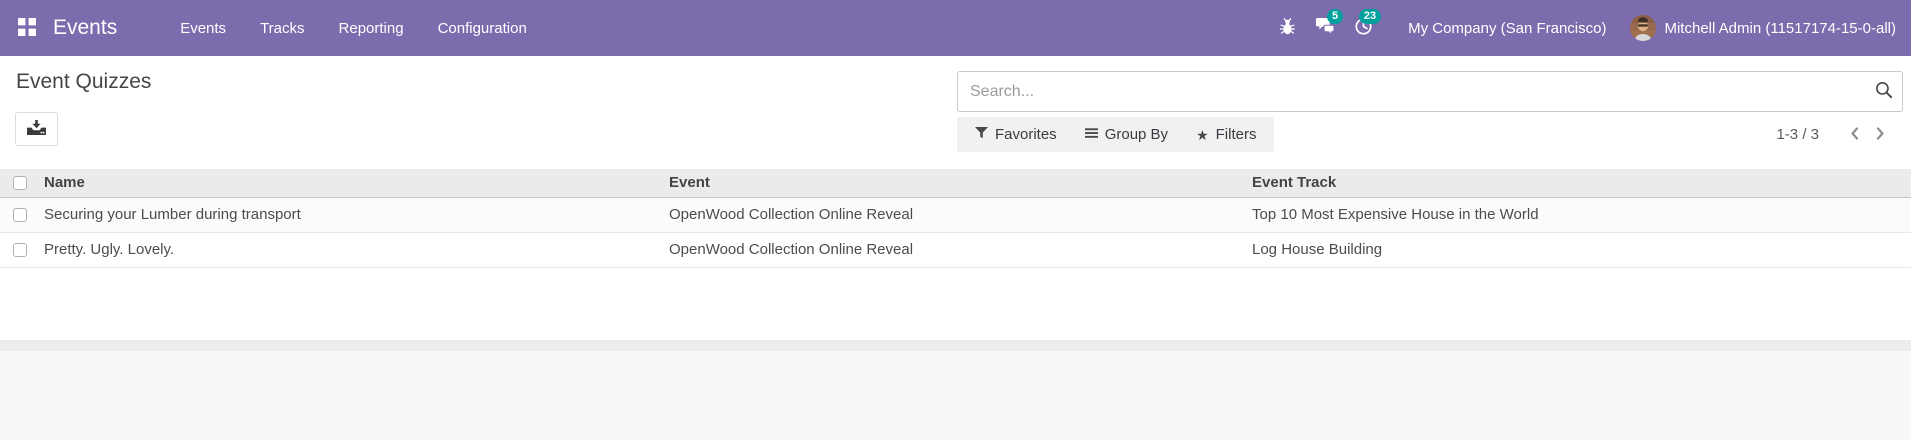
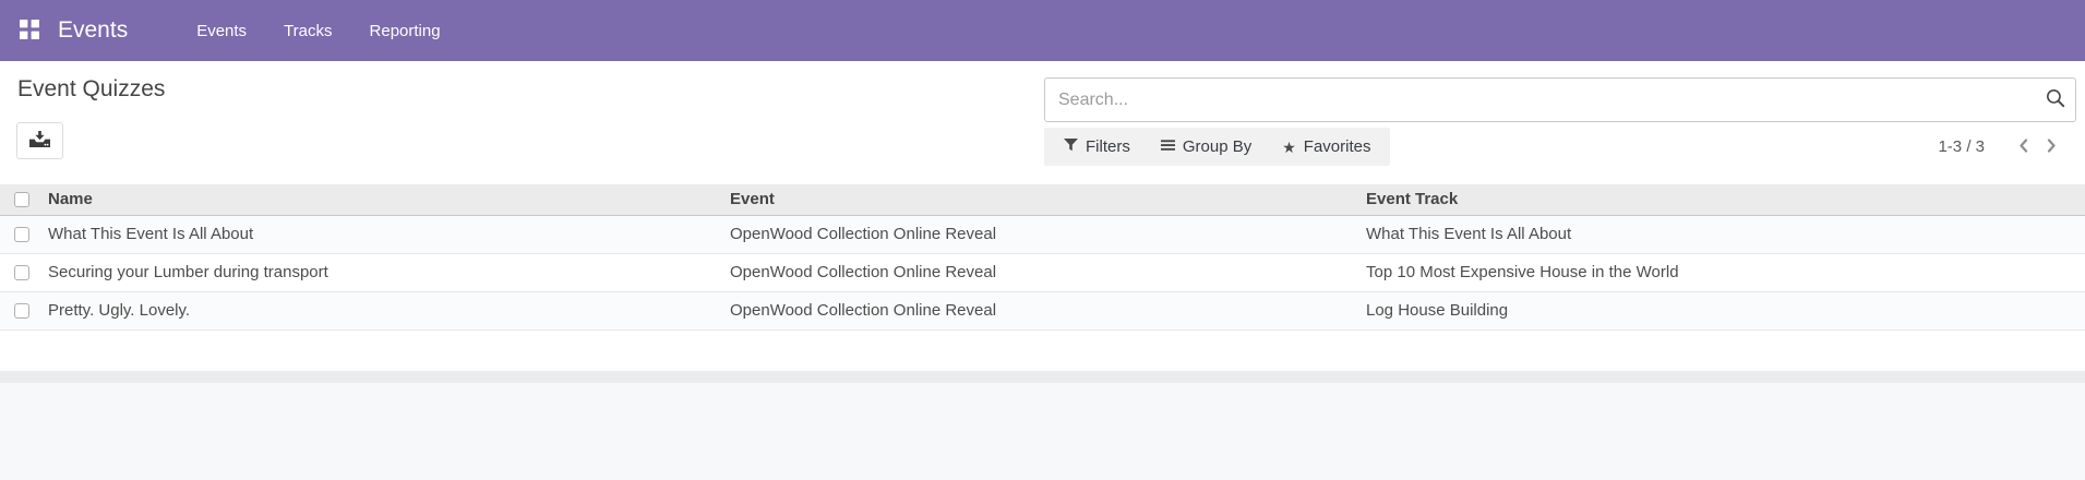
  Events
  Events
  Tracks
  Reporting
- Configuration
- 5
- 23
- My Company (San Francisco)
- Mitchell Admin (11517174-15-0-all)
  Event Quizzes
  Search...
- Favorites
+ Filters
  Group By
  ★
- Filters
+ Favorites
  1-3 / 3
  	Name	Event	Event Track
+ 	What This Event Is All About	OpenWood Collection Online Reveal	What This Event Is All About
  	Securing your Lumber during transport	OpenWood Collection Online Reveal	Top 10 Most Expensive House in the World
  	Pretty. Ugly. Lovely.	OpenWood Collection Online Reveal	Log House Building
